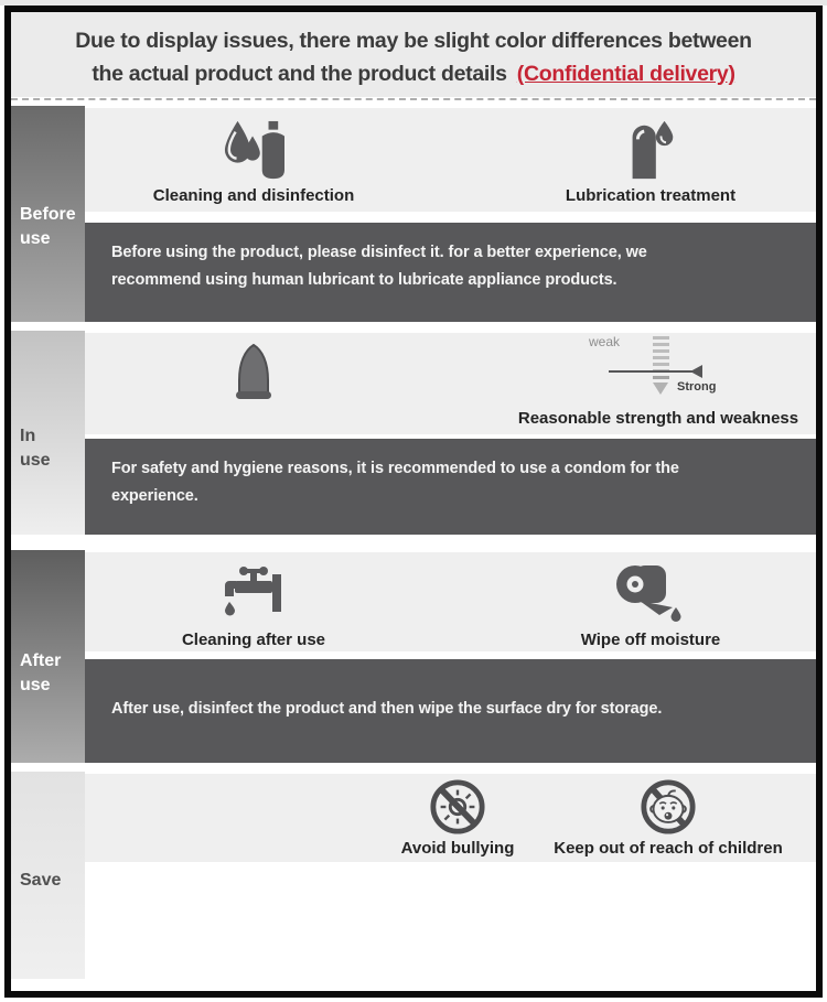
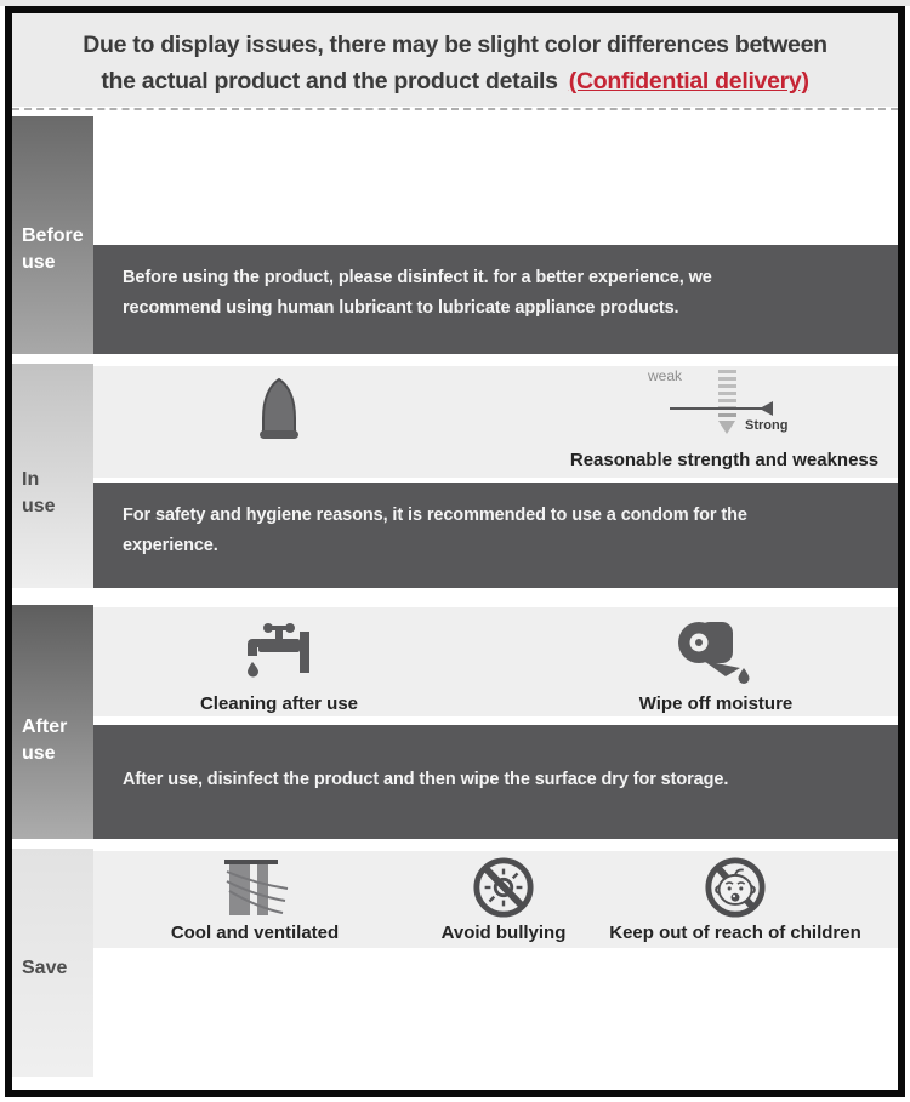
  Due to display issues, there may be slight color differences between
  the actual product and the product details (Confidential delivery)
  Before
  use
- Cleaning and disinfection
- Lubrication treatment
  Before using the product, please disinfect it. for a better experience, we
  recommend using human lubricant to lubricate appliance products.
  In
  use
  weak
  Strong
  Reasonable strength and weakness
  For safety and hygiene reasons, it is recommended to use a condom for the
  experience.
  After
  use
  Cleaning after use
  Wipe off moisture
  After use, disinfect the product and then wipe the surface dry for storage.
  Save
+ Cool and ventilated
  Avoid bullying
  Keep out of reach of children
